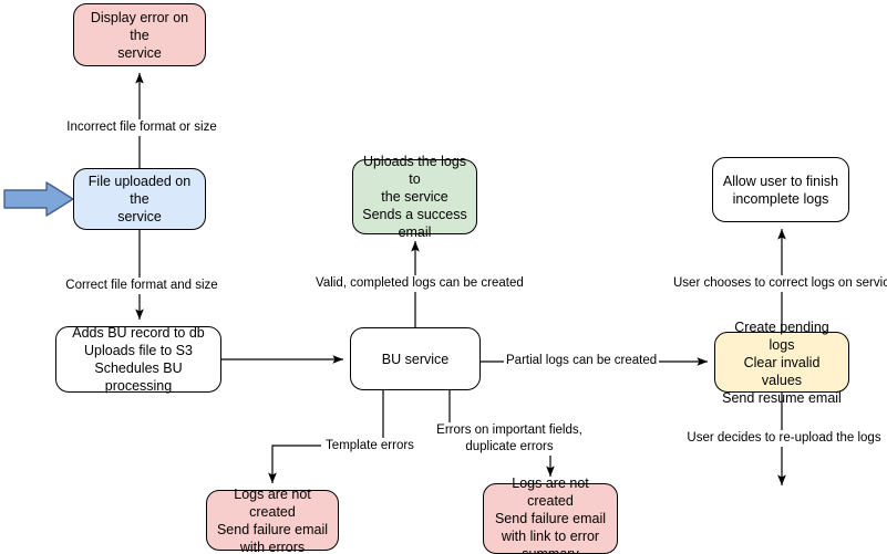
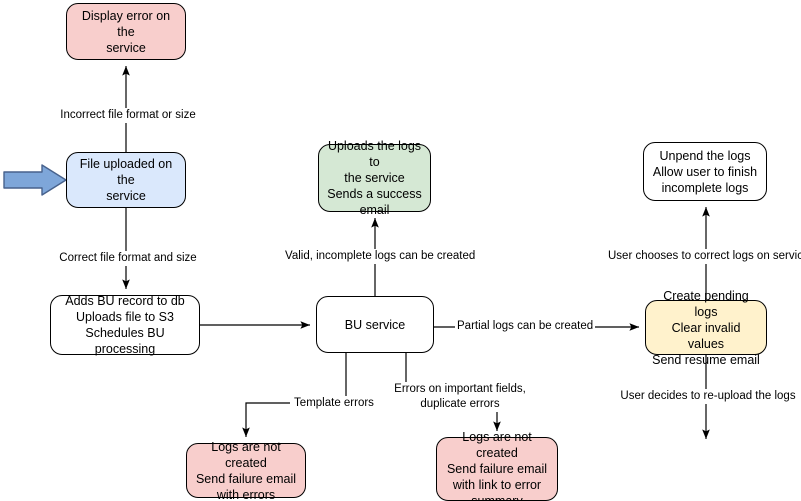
  Display error on the
  service
  File uploaded on the
  service
  Adds BU record to db
  Uploads file to S3
  Schedules BU processing
  Uploads the logs to
  the service
  Sends a success
  email
  BU service
+ Unpend the logs
  Allow user to finish
  incomplete logs
  Create pending logs
  Clear invalid values
  Send resume email
  Logs are not created
  Send failure email
  with errors
  Logs are not created
  Send failure email
  with link to error
  Incorrect file format or size
  Correct file format and size
- Valid, completed logs can be created
+ Valid, incomplete logs can be created
  Partial logs can be created
  User chooses to correct logs on servic
  User decides to re-upload the logs
  Template errors
  Errors on important fields,
  duplicate errors
